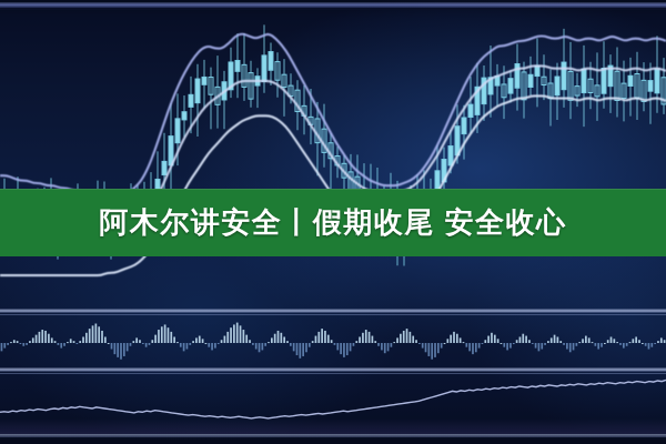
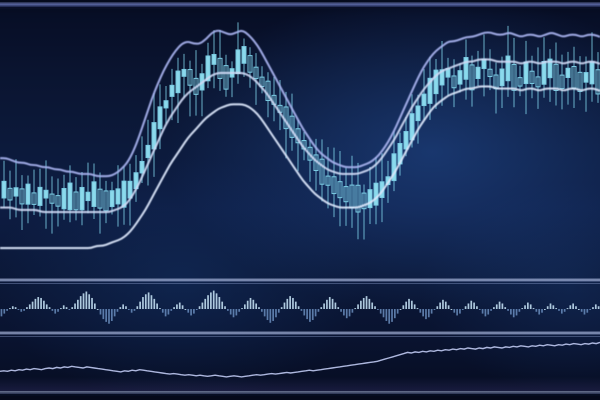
- 阿木尔讲安全丨假期收尾 安全收心
